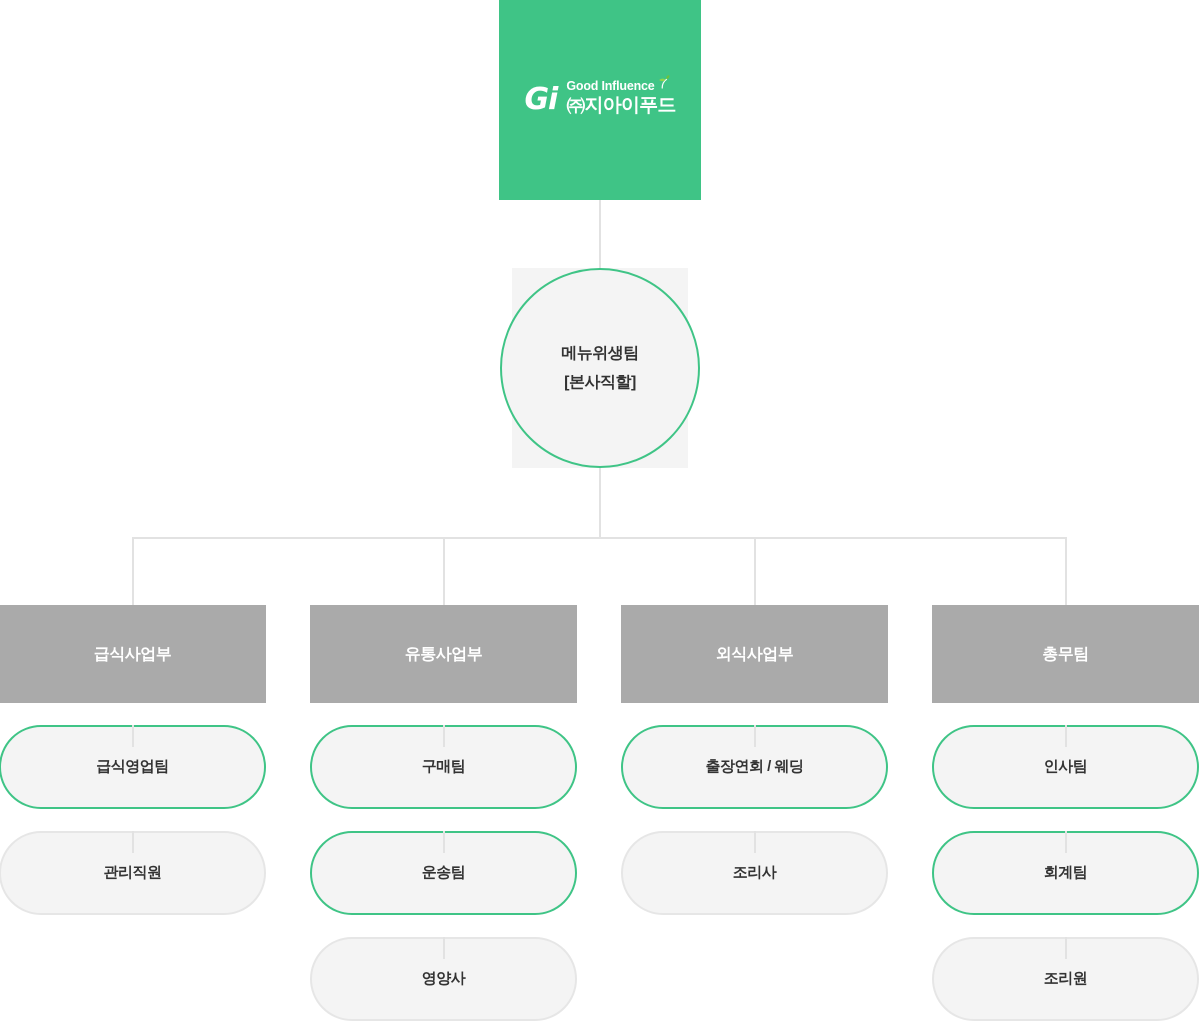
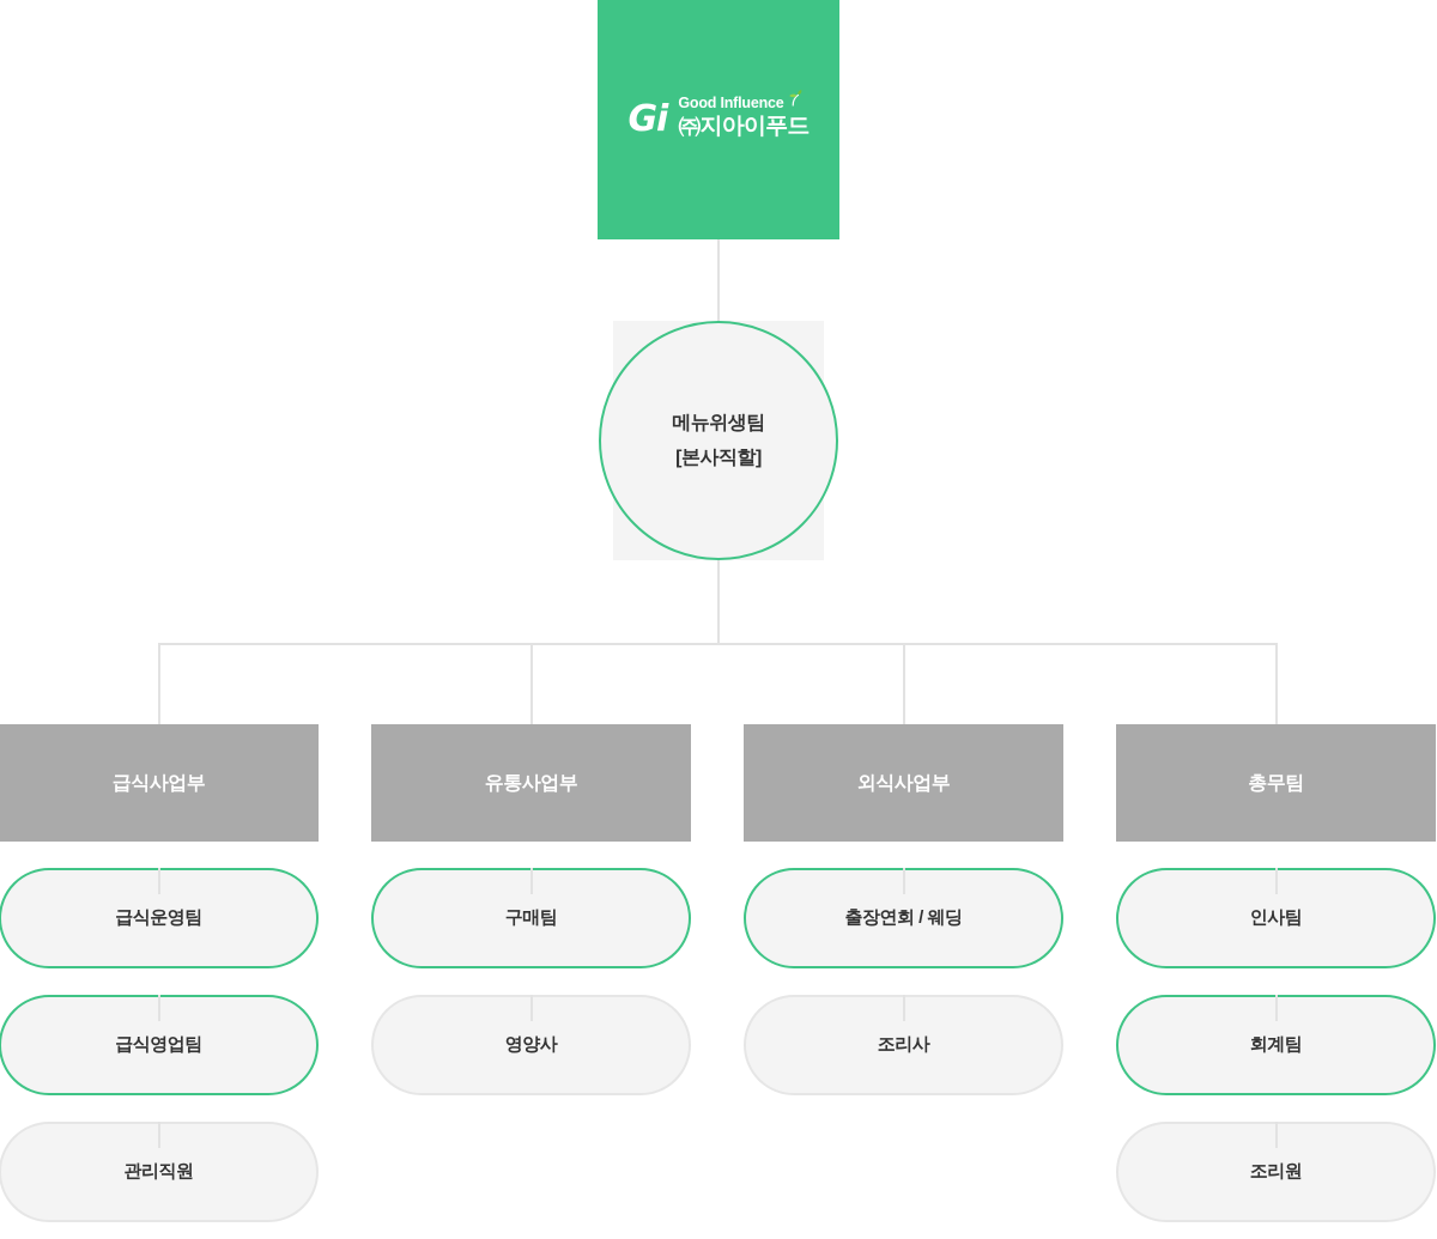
  Gi
  Good Influence
  ㈜지아이푸드
  메뉴위생팀
  [본사직할]
  급식사업부
+ 급식운영팀
  급식영업팀
  관리직원
  유통사업부
  구매팀
- 운송팀
  영양사
  외식사업부
  출장연회 / 웨딩
  조리사
  총무팀
  인사팀
  회계팀
  조리원
